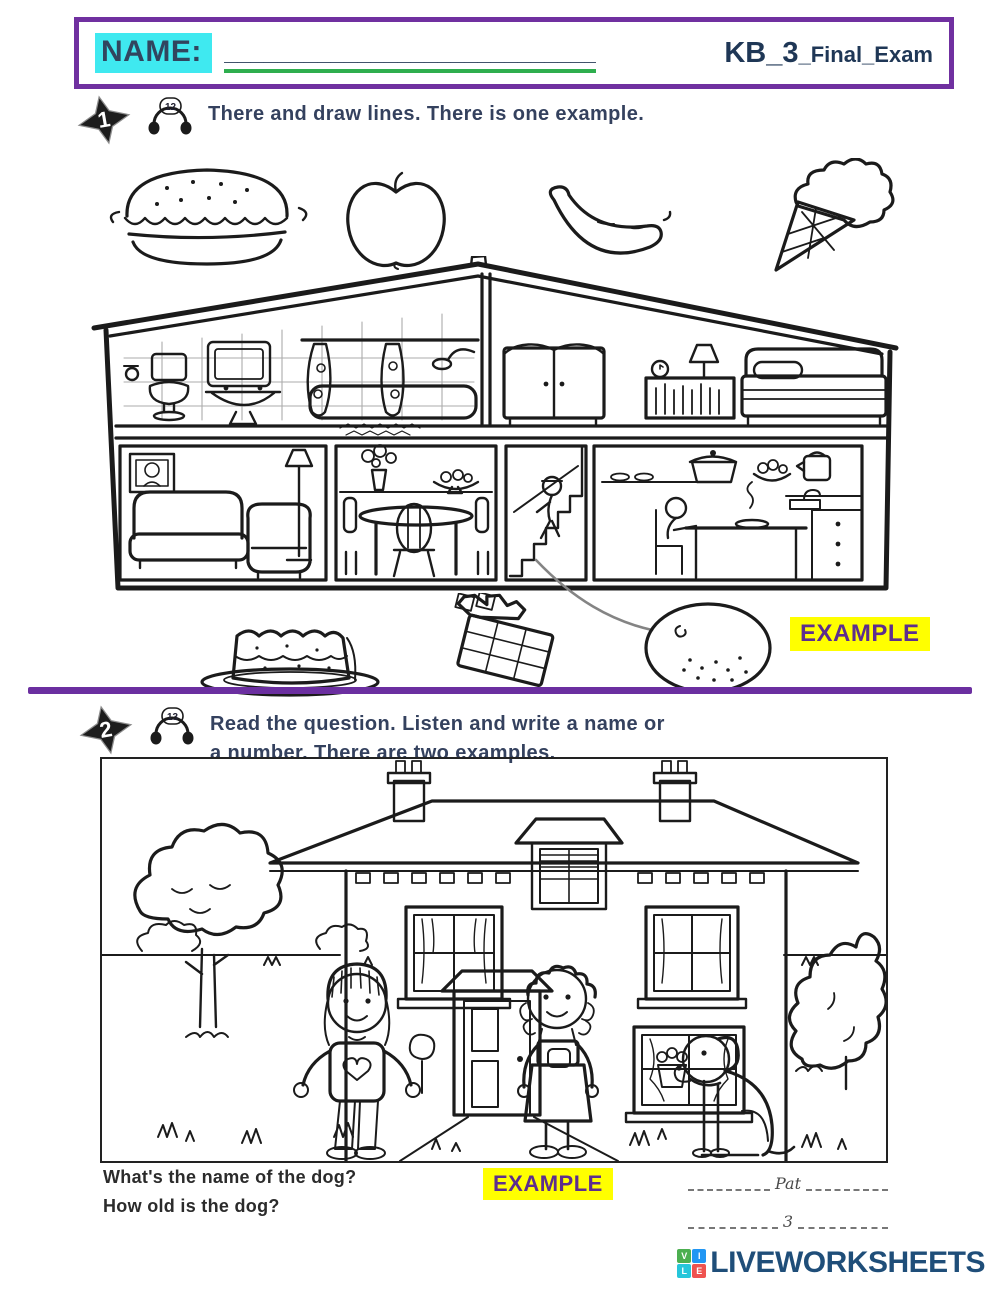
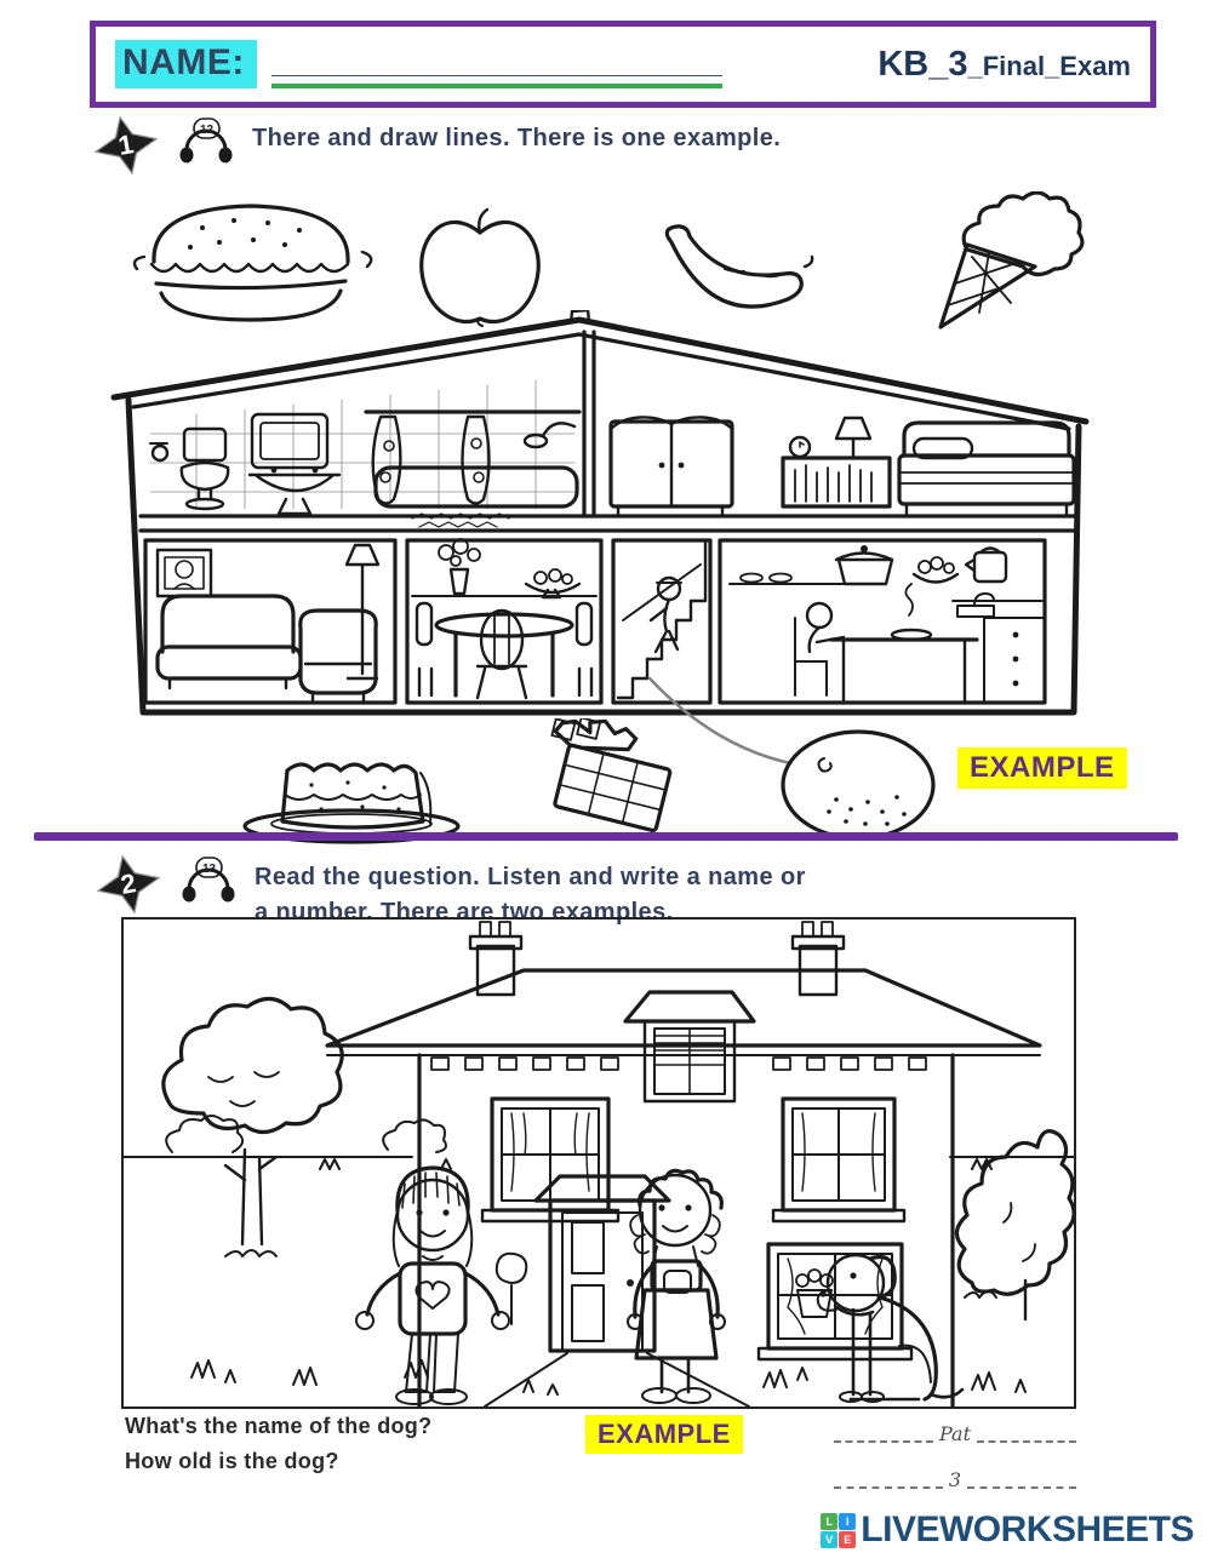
  NAME:
  ____________________________
  KB_3_Final_Exam
  12
  There and draw lines. There is one example.
  EXAMPLE
  13
  Read the question. Listen and write a name or
  a number. There are two examples.
  What's the name of the dog?
  How old is the dog?
  EXAMPLE
  Pat
  3
- V
+ L
  I
- L
+ V
  E
  LIVEWORKSHEETS
